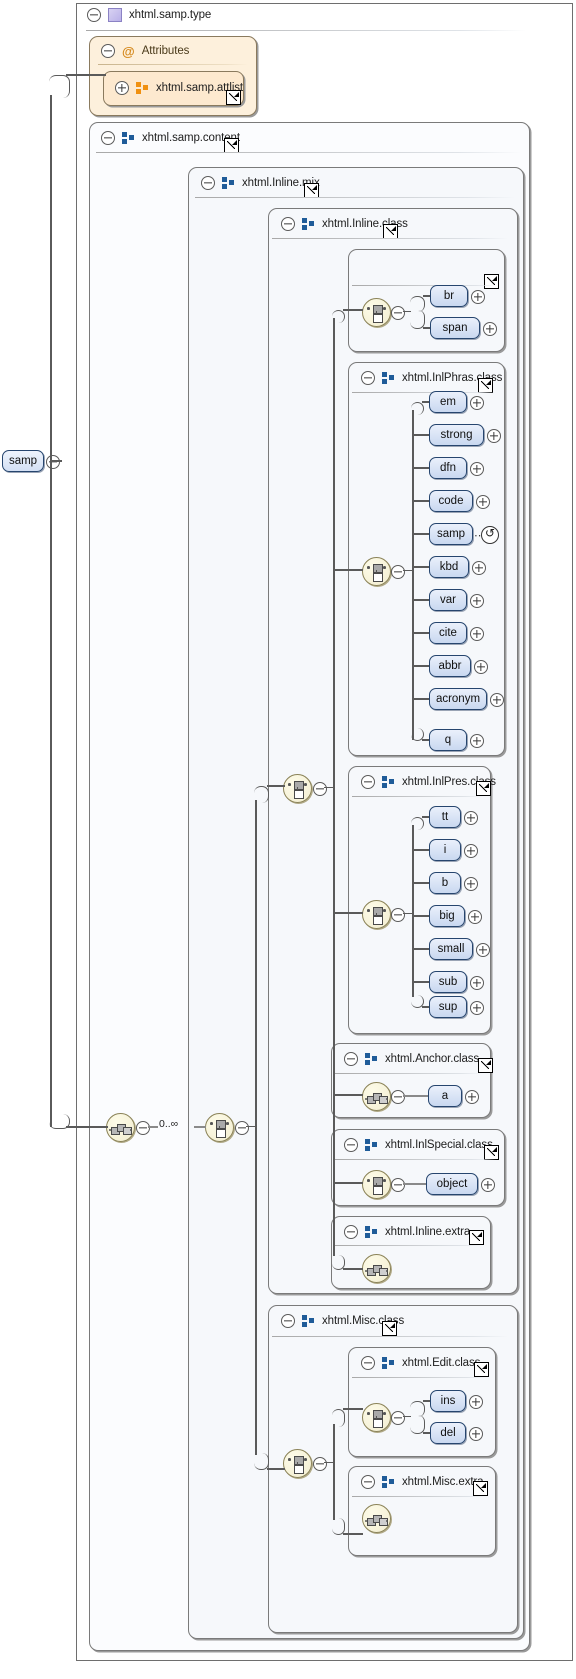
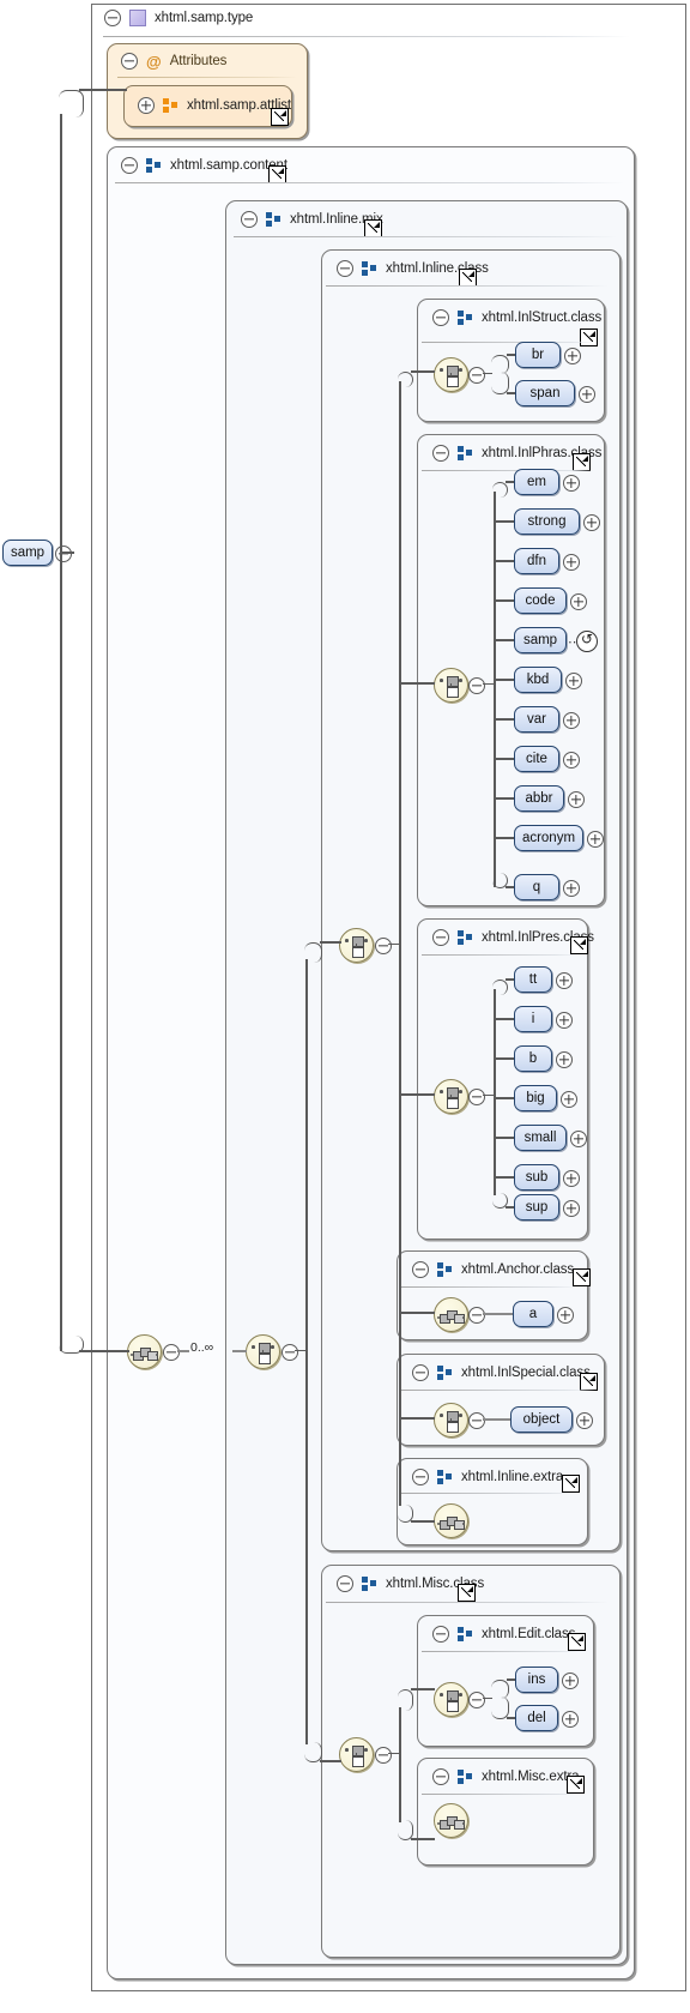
  xhtml.samp.type
  @
  Attributes
  xhtml.samp.attlist
  xhtml.samp.cont
  xhtml.Inline.
  xhtml.Inline.ss
+ xhtml.InlStruct.class
  br
  span
  xhtml.InlPhras.ss
  em
  strong
  dfn
  code
  samp
  ⋯
  kbd
  var
  cite
  abbr
  acronym
  q
  xhtml.InlPres.cs
  tt
  i
  b
  big
  small
  sub
  sup
  xhtml.Anchor.class
  a
  xhtml.InlSpecial.cla
  object
  xhtml.Inline.extra
  xhtml.Misc.s
  xhtml.Edit.clas
  ins
  del
  xhtml.Misc.ext
  0..∞
  samp
